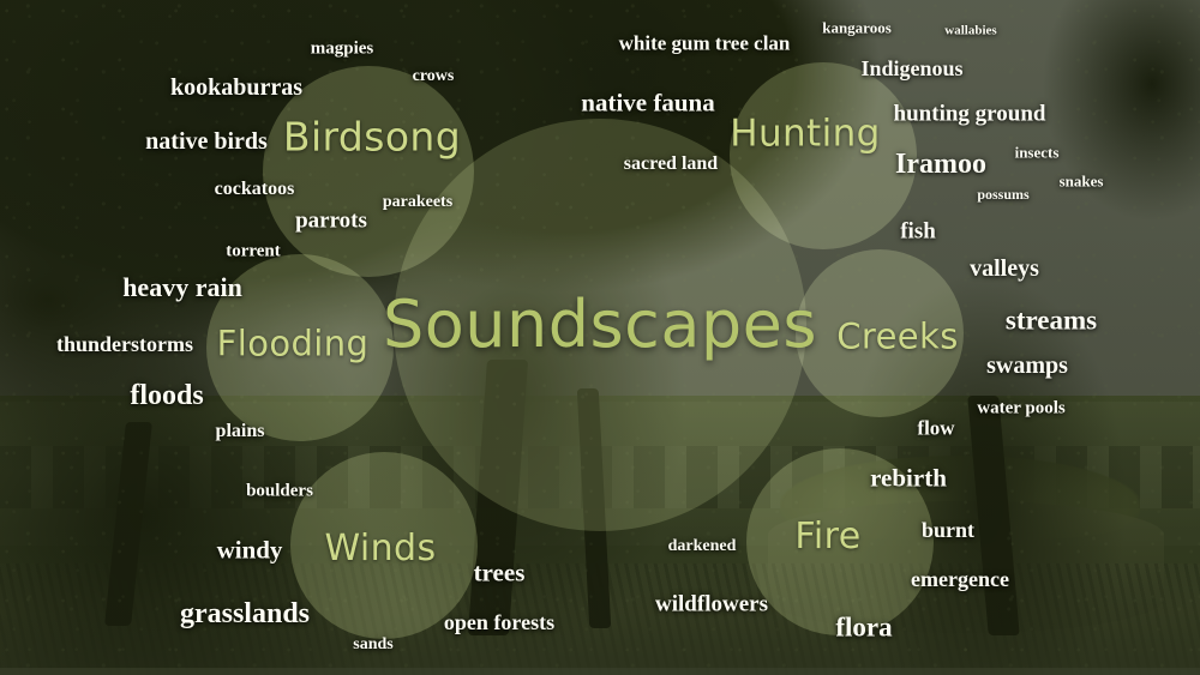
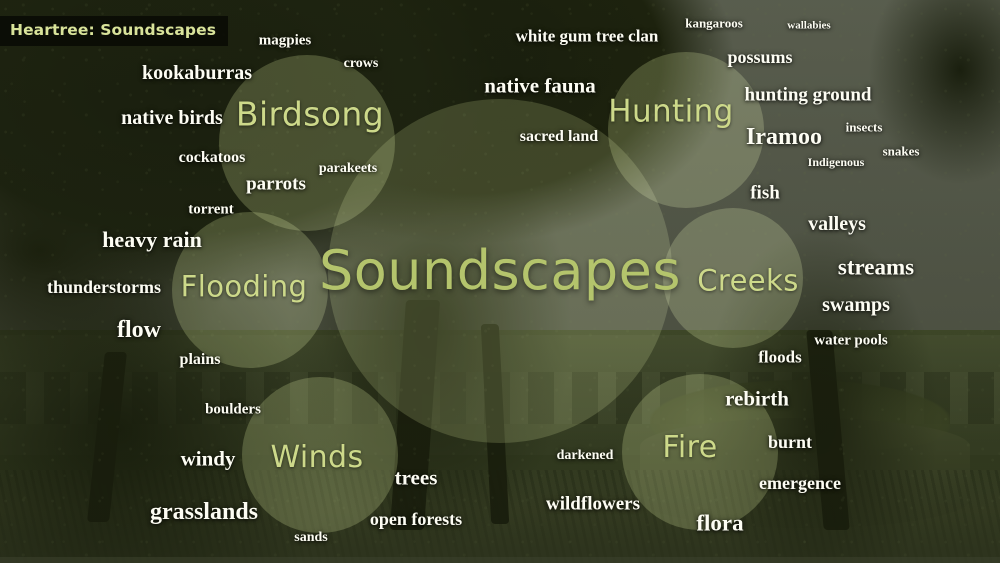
  magpies
  kookaburras
  crows
  native birds
  cockatoos
  parakeets
  parrots
  white gum tree clan
  kangaroos
  wallabies
- Indigenous
+ possums
  native fauna
  hunting ground
  sacred land
  insects
  Iramoo
  snakes
- possums
+ Indigenous
  fish
  valleys
  streams
  swamps
  water pools
- flow
+ floods
  rebirth
  burnt
  emergence
  darkened
  wildflowers
  flora
  boulders
  windy
  trees
  grasslands
  open forests
  sands
  torrent
  heavy rain
  thunderstorms
- floods
+ flow
  plains
  Birdsong
  Hunting
  Creeks
  Fire
  Winds
  Flooding
  Soundscapes
+ Heartree: Soundscapes
